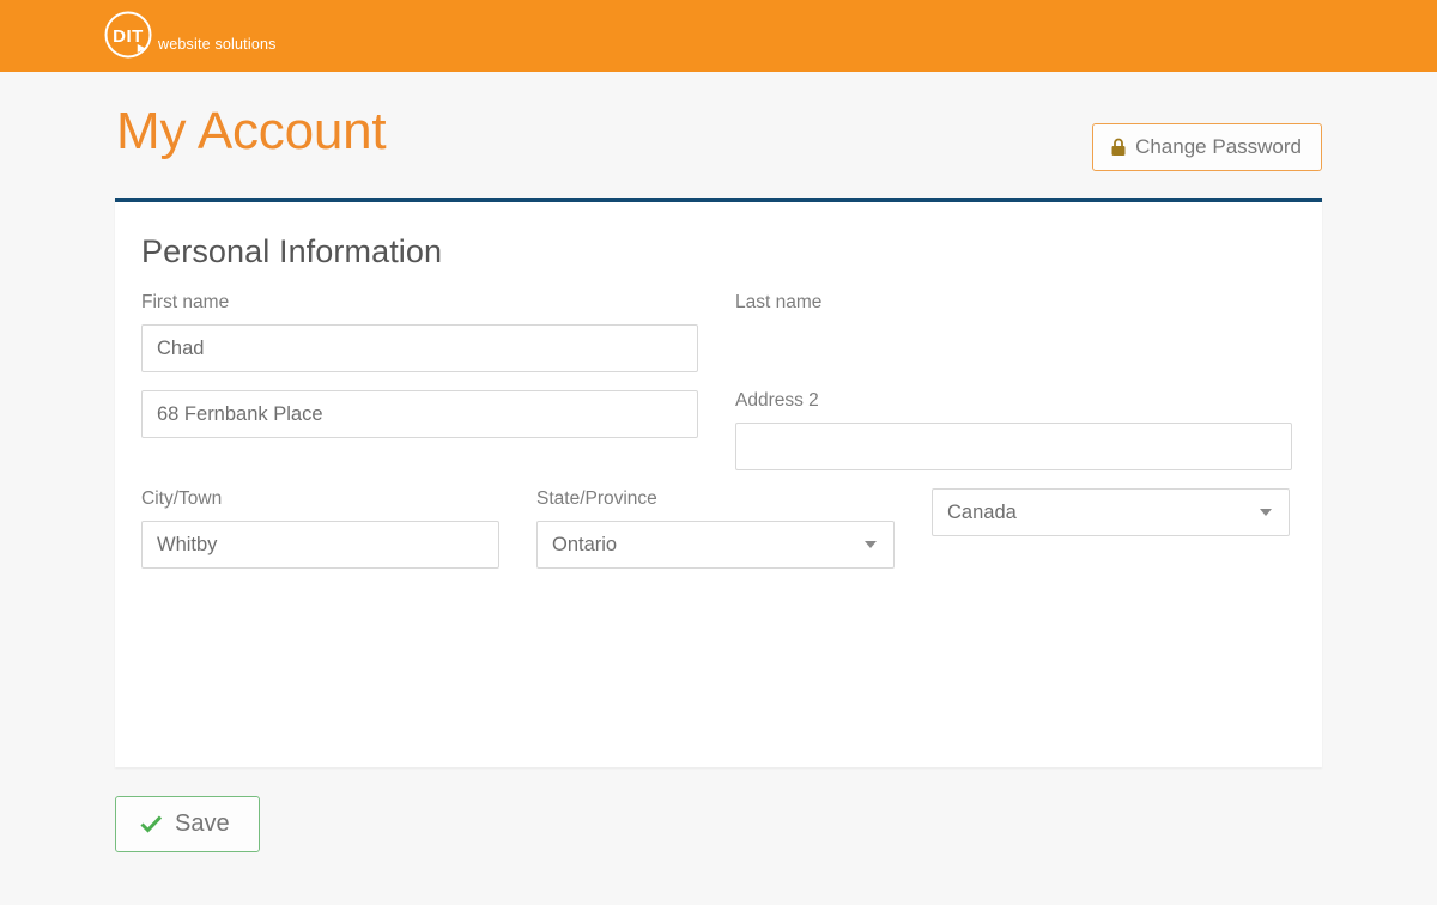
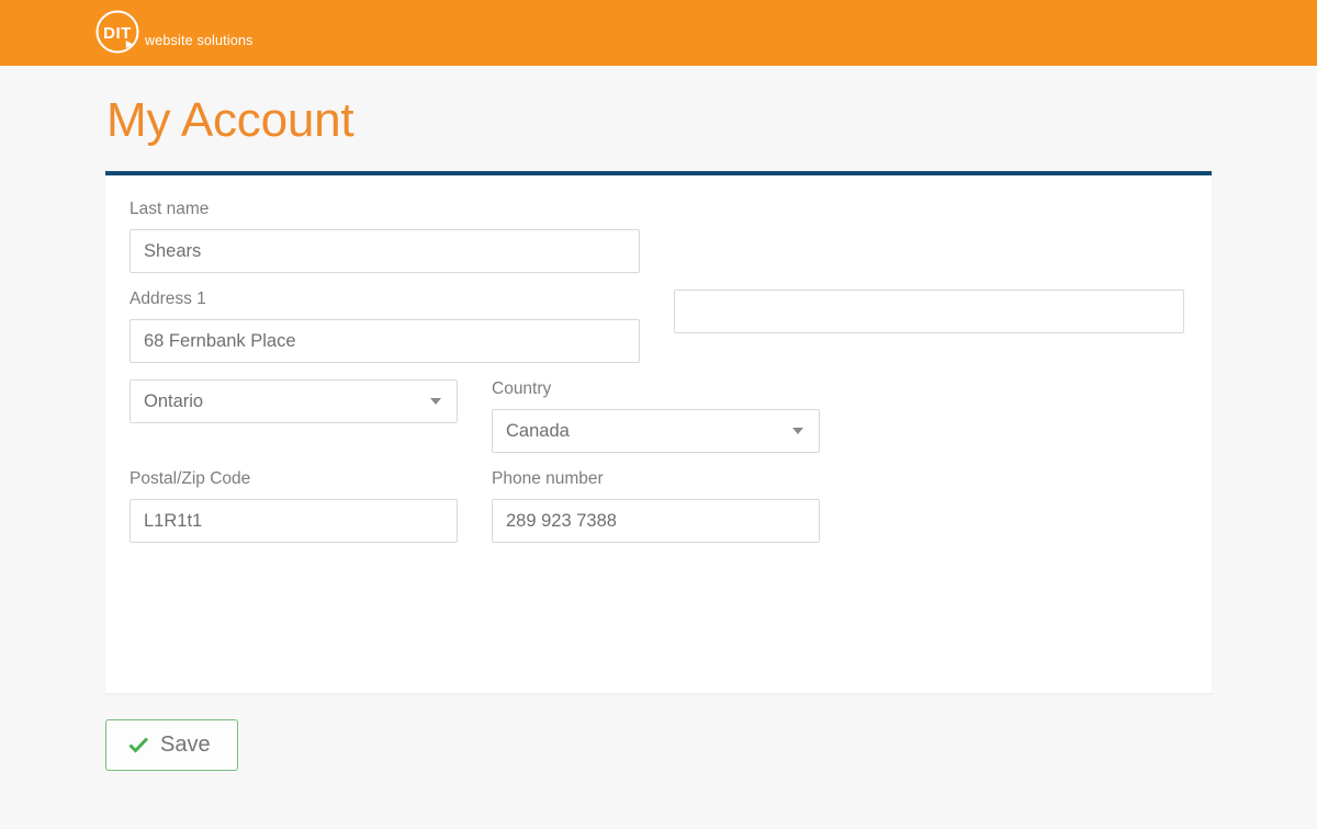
  DIT
  website solutions
  My Account
- Change Password
- Personal Information
- First name
- Chad
  Last name
+ Shears
+ Address 1
  68 Fernbank Place
- Address 2
- City/Town
- Whitby
- State/Province
  Ontario
+ Country
  Canada
+ Postal/Zip Code
+ L1R1t1
+ Phone number
+ 289 923 7388
  Save
